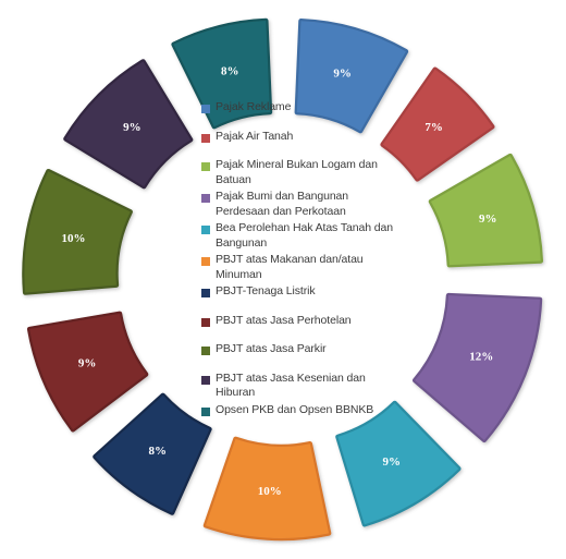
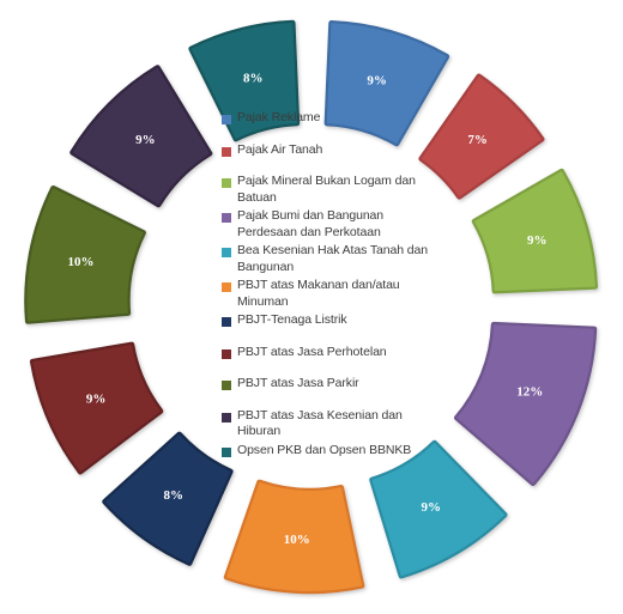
  9%
  7%
  9%
  12%
  9%
  10%
  8%
  9%
  10%
  9%
  8%
  Pajak Reklame
  Pajak Air Tanah
  Pajak Mineral Bukan Logam dan Batuan
  Pajak Bumi dan Bangunan Perdesaan dan Perkotaan
- Bea Perolehan Hak Atas Tanah dan Bangunan
+ Bea Kesenian Hak Atas Tanah dan Bangunan
  PBJT atas Makanan dan/atau Minuman
  PBJT-Tenaga Listrik
  PBJT atas Jasa Perhotelan
  PBJT atas Jasa Parkir
  PBJT atas Jasa Kesenian dan Hiburan
  Opsen PKB dan Opsen BBNKB
